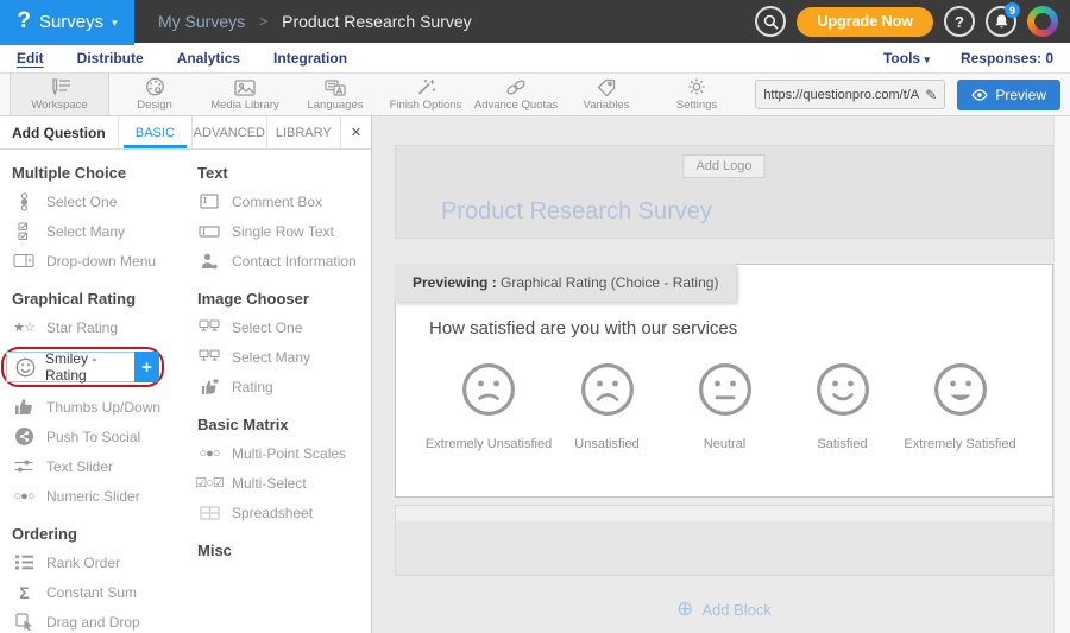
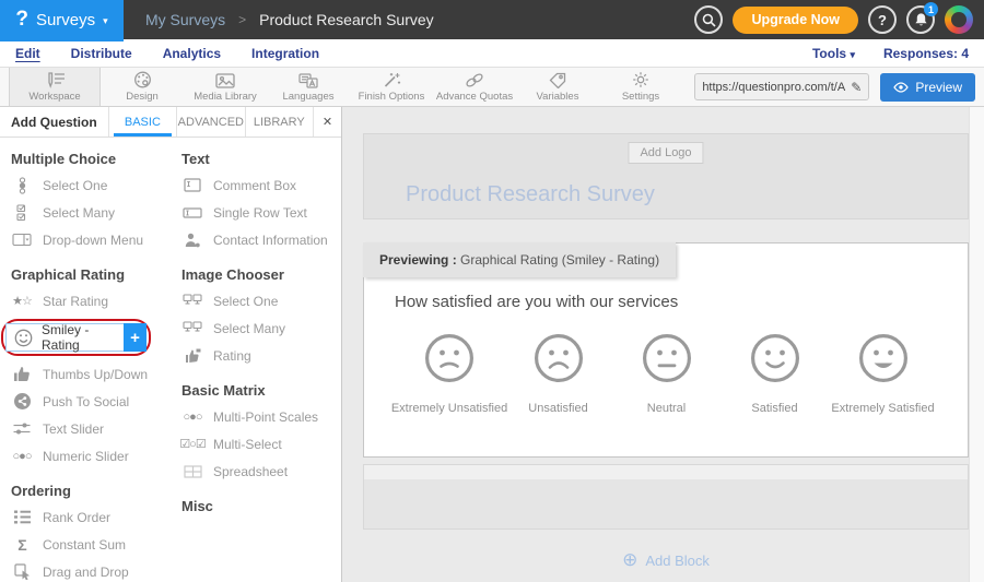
  ?
  Surveys
  ▾
  My Surveys
  >
  Product Research Survey
  Upgrade Now
  ?
- 9
+ 1
  Edit
  Distribute
  Analytics
  Integration
  Tools ▾
- Responses: 0
+ Responses: 4
  Workspace
  Design
  Media Library
  Languages
  Finish Options
  Advance Quotas
  Variables
  Settings
  https://questionpro.com/t/A
  ✎
  Preview
  Add Question
  BASIC
  ADVANCED
  LIBRARY
  ✕
  Multiple Choice
  Select One
  Select Many
  Drop-down Menu
  Graphical Rating
  ★☆
  Star Rating
  Smiley - Rating
  +
  Thumbs Up/Down
  Push To Social
  Text Slider
  ○●○
  Numeric Slider
  Ordering
  Rank Order
  Σ
  Constant Sum
  Drag and Drop
  Text
  Comment Box
  Single Row Text
  Contact Information
  Image Chooser
  Select One
  Select Many
  Rating
  Basic Matrix
  ○●○
  Multi-Point Scales
  ☑○☑
  Multi-Select
  Spreadsheet
  Misc
  Add Logo
  Product Research Survey
- Previewing : Graphical Rating (Choice - Rating)
+ Previewing : Graphical Rating (Smiley - Rating)
  How satisfied are you with our services
  Extremely Unsatisfied
  Unsatisfied
  Neutral
  Satisfied
  Extremely Satisfied
  ⊕
  Add Block
